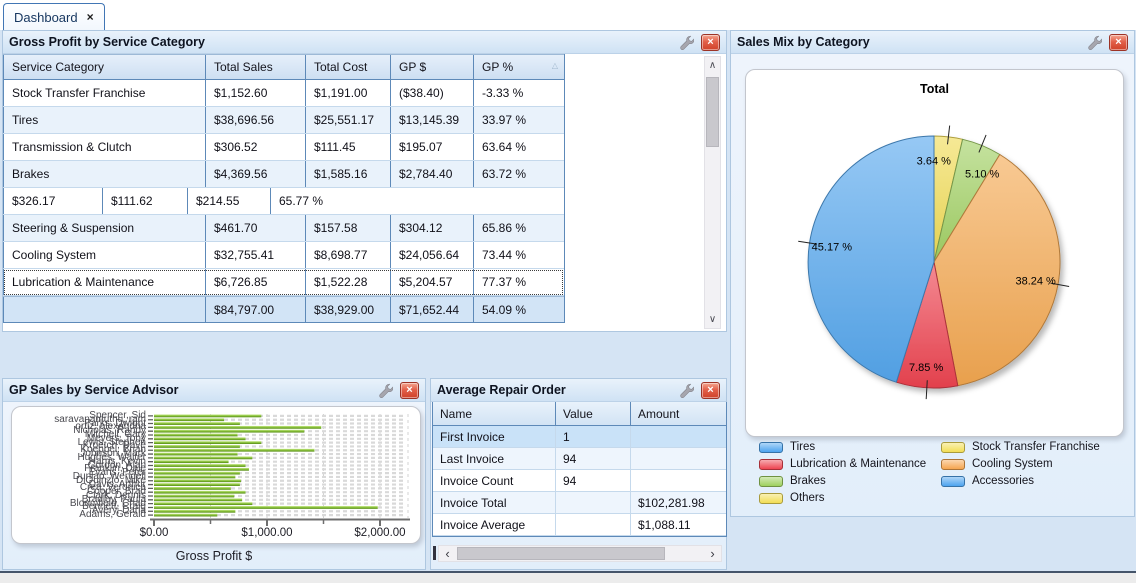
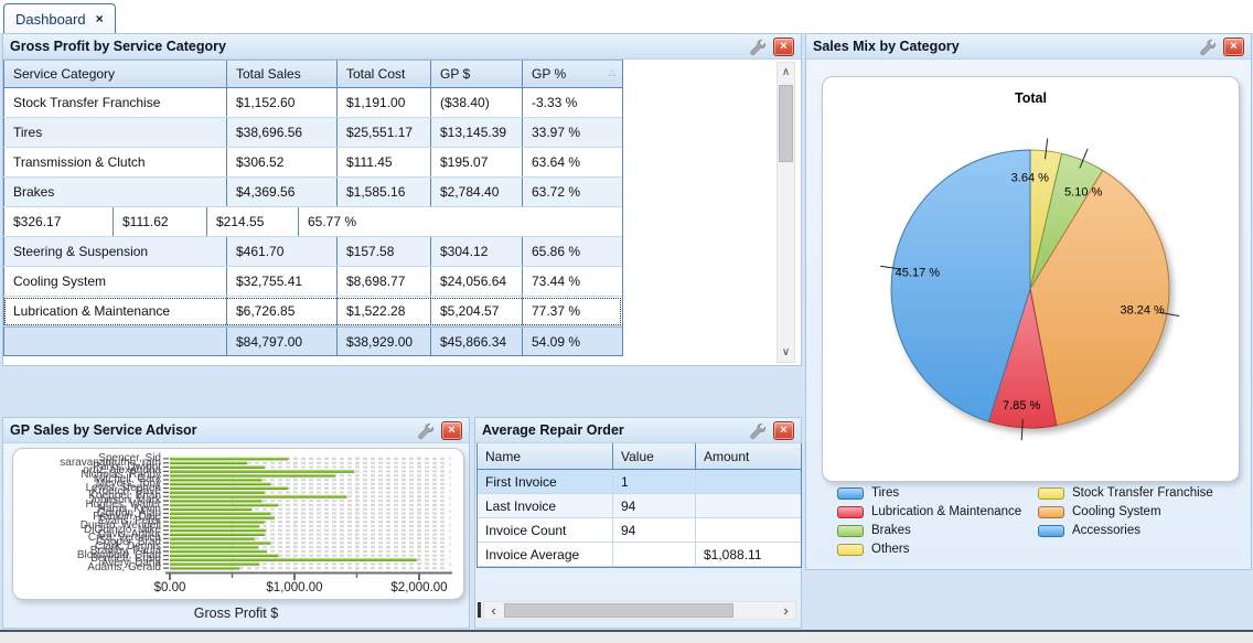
  Dashboard
  ×
  Gross Profit by Service Category
  ×
  Service Category
  Total Sales
  Total Cost
  GP $
  GP %
  △
  Stock Transfer Franchise
  $1,152.60
  $1,191.00
  ($38.40)
  -3.33 %
  Tires
  $38,696.56
  $25,551.17
  $13,145.39
  33.97 %
  Transmission & Clutch
  $306.52
  $111.45
  $195.07
  63.64 %
  Brakes
  $4,369.56
  $1,585.16
  $2,784.40
  63.72 %
  $326.17
  $111.62
  $214.55
  65.77 %
  Steering & Suspension
  $461.70
  $157.58
  $304.12
  65.86 %
  Cooling System
  $32,755.41
  $8,698.77
  $24,056.64
  73.44 %
  Lubrication & Maintenance
  $6,726.85
  $1,522.28
  $5,204.57
  77.37 %
  $84,797.00
  $38,929.00
- $71,652.44
+ $45,866.34
  54.09 %
  ∧
  ∨
  Sales Mix by Category
  ×
  Total
  3.64 %
  5.10 %
  38.24 %
  7.85 %
  45.17 %
  Tires
  Lubrication & Maintenance
  Brakes
  Others
  Stock Transfer Franchise
  Cooling System
  Accessories
  GP Sales by Service Advisor
  ×
  $0.00
  $1,000.00
  $2,000.00
  Spencer, Sid
  saravanamuthu, ram
  Parks, Dwight
  ortiz, alexandria
  Nicholas, Randy
  Mitchell, Gary
  Meyers, Tony
  Lewis, Stephen
  Kroetch, Dave
  Koeppel, Brian
  Johnson, Mark
  Hughes, Walter
  Harris, Kevin
  Gordon, Alan
  Franklin, Dale
  Evans, Peter
  Dunlap, Wendell
  DiQuinzio, Mike
  Davis, Arthur
  Crea, Veronica
  Cooper, Brad
  Clark, Dennis
  Bradley, Paula
  Bloomfield, Chad
  Bennett, Craig
  Avery, Dana
  Adams, Gerald
  Gross Profit $
  Average Repair Order
  ×
  Name
  Value
  Amount
  First Invoice
  1
  Last Invoice
  94
  Invoice Count
  94
- Invoice Total
- $102,281.98
  Invoice Average
  $1,088.11
  ‹
  ›
